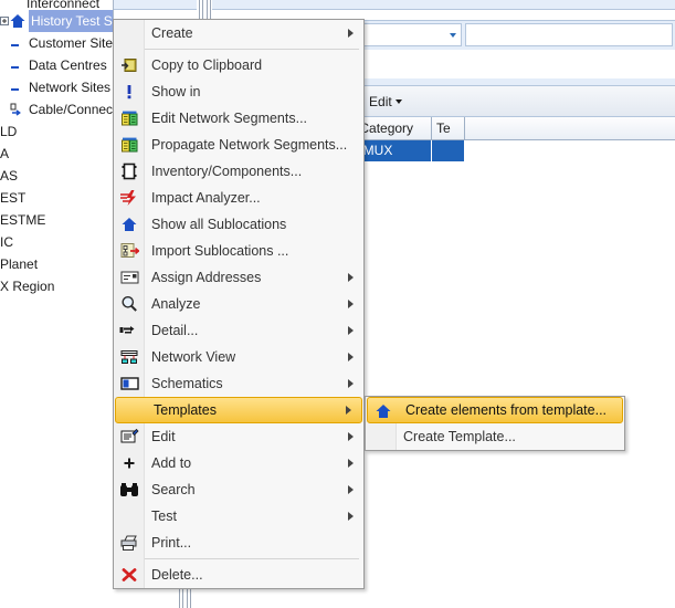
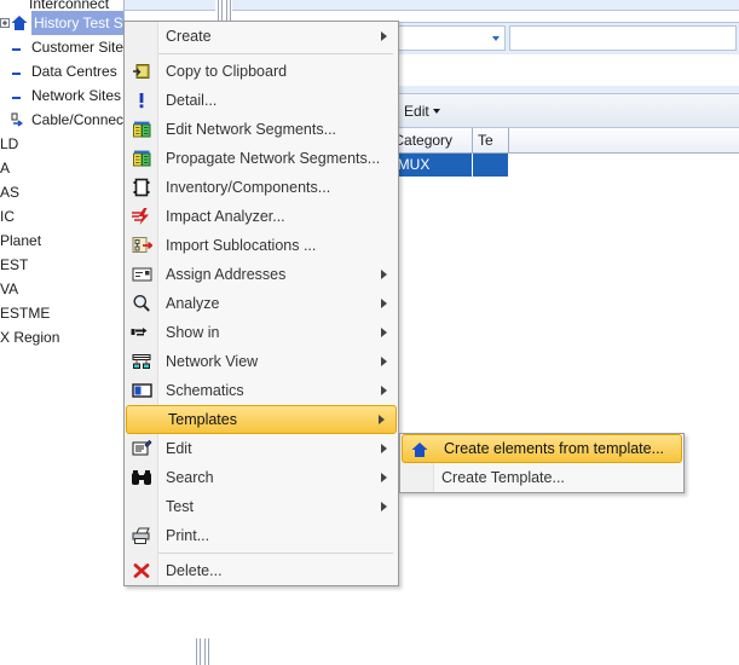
  Edit
  Te
  Interconnect
  History Test S
  Customer Site
  Data Centres
  Network Sites
  Cable/Connec
  LD
  A
  AS
- EST
+ IC
- ESTME
+ Planet
- IC
+ EST
+ VA
- Planet
+ ESTME
  X Region
  Create
  Copy to Clipboard
- Show in
+ Detail...
  Edit Network Segments...
  Propagate Network Segments...
  Inventory/Components...
  Impact Analyzer...
- Show all Sublocations
  Import Sublocations ...
  Assign Addresses
  Analyze
- Detail...
+ Show in
  Network View
  Schematics
  Templates
  Edit
- Add to
  Search
  Test
  Print...
  Delete...
  Create elements from template...
  Create Template...
